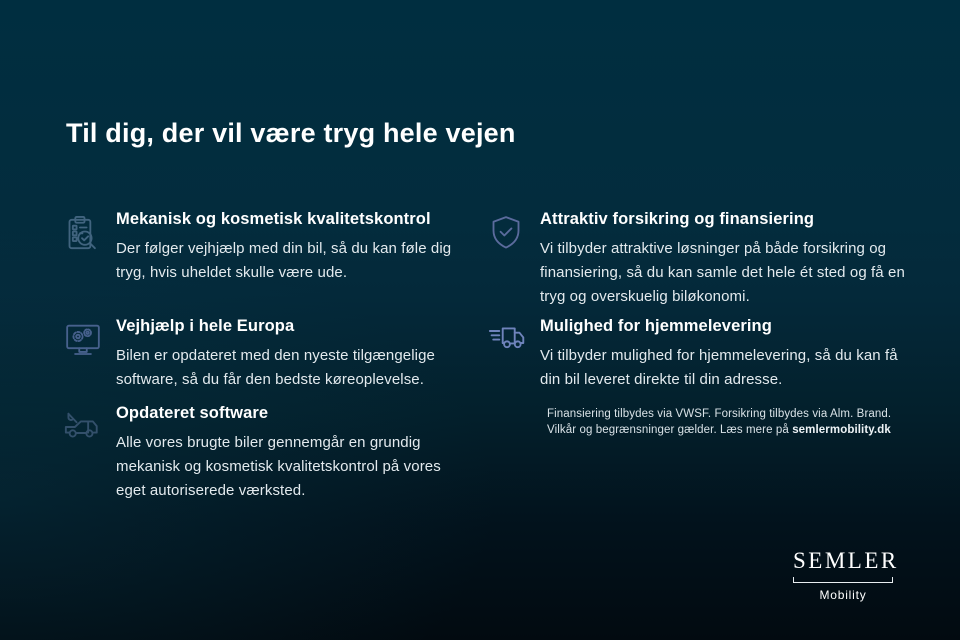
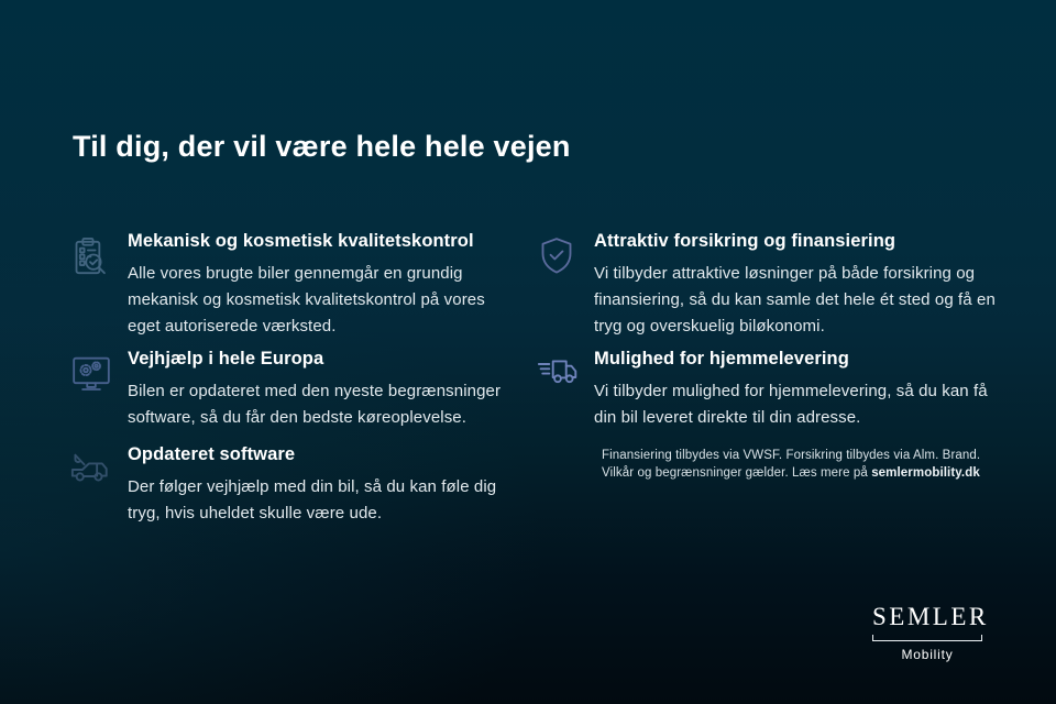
- Til dig, der vil være tryg hele vejen
+ Til dig, der vil være hele hele vejen
  Mekanisk og kosmetisk kvalitetskontrol
- Der følger vejhjælp med din bil, så du kan føle dig tryg, hvis uheldet skulle være ude.
+ Alle vores brugte biler gennemgår en grundig mekanisk og kosmetisk kvalitetskontrol på vores eget autoriserede værksted.
  Vejhjælp i hele Europa
- Bilen er opdateret med den nyeste tilgængelige software, så du får den bedste køreoplevelse.
+ Bilen er opdateret med den nyeste begrænsninger software, så du får den bedste køreoplevelse.
  Opdateret software
- Alle vores brugte biler gennemgår en grundig mekanisk og kosmetisk kvalitetskontrol på vores eget autoriserede værksted.
+ Der følger vejhjælp med din bil, så du kan føle dig tryg, hvis uheldet skulle være ude.
  Attraktiv forsikring og finansiering
  Vi tilbyder attraktive løsninger på både forsikring og finansiering, så du kan samle det hele ét sted og få en tryg og overskuelig biløkonomi.
  Mulighed for hjemmelevering
  Vi tilbyder mulighed for hjemmelevering, så du kan få din bil leveret direkte til din adresse.
  Finansiering tilbydes via VWSF. Forsikring tilbydes via Alm. Brand.
  Vilkår og begrænsninger gælder. Læs mere på semlermobility.dk
  SEMLER
  Mobility
